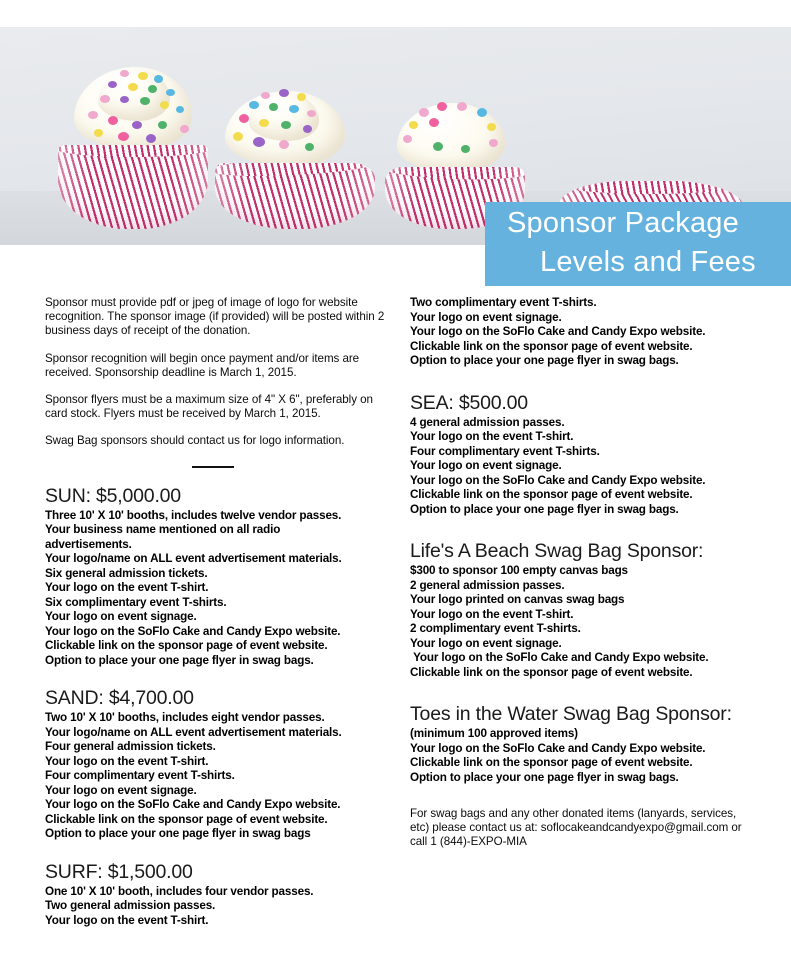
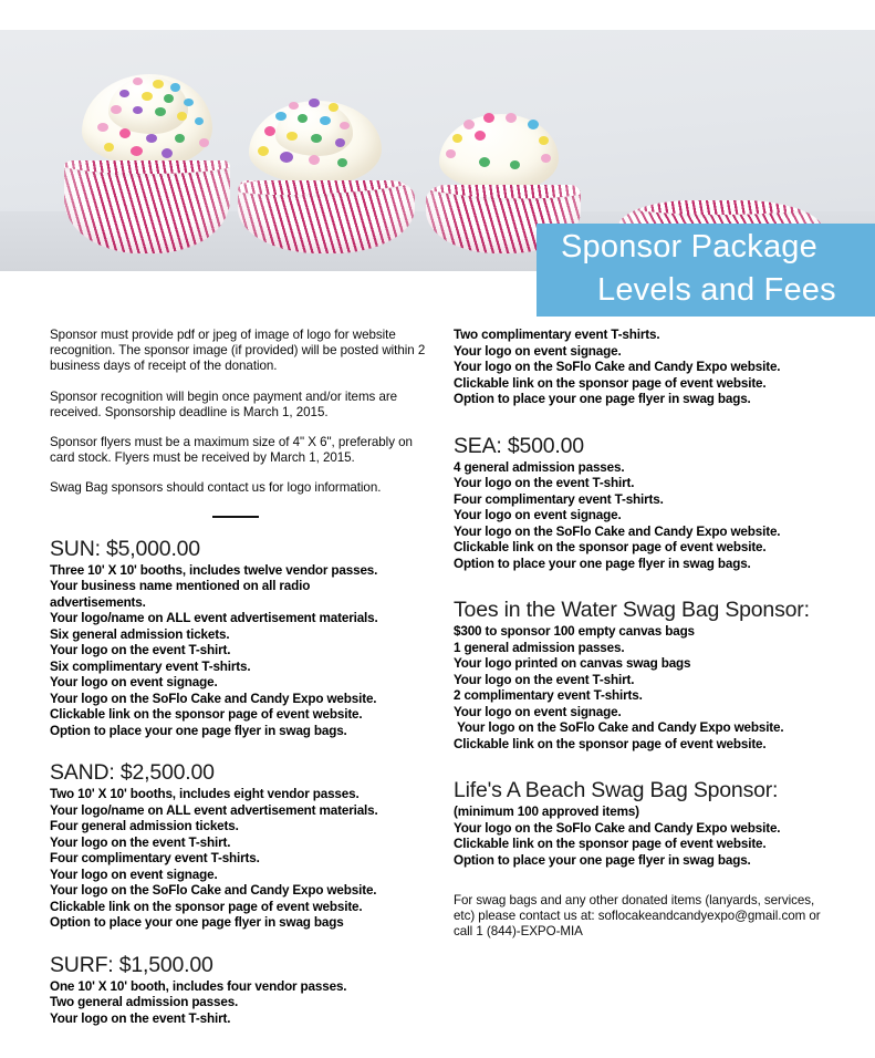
  Sponsor Package
  Levels and Fees
  Sponsor must provide pdf or jpeg of image of logo for website recognition. The sponsor image (if provided) will be posted within 2 business days of receipt of the donation.
  Sponsor recognition will begin once payment and/or items are received. Sponsorship deadline is March 1, 2015.
  Sponsor flyers must be a maximum size of 4" X 6", preferably on card stock. Flyers must be received by March 1, 2015.
  Swag Bag sponsors should contact us for logo information.
  SUN: $5,000.00
  Three 10' X 10' booths, includes twelve vendor passes.
  Your business name mentioned on all radio
  advertisements.
  Your logo/name on ALL event advertisement materials.
  Six general admission tickets.
  Your logo on the event T-shirt.
  Six complimentary event T-shirts.
  Your logo on event signage.
  Your logo on the SoFlo Cake and Candy Expo website.
  Clickable link on the sponsor page of event website.
  Option to place your one page flyer in swag bags.
- SAND: $4,700.00
+ SAND: $2,500.00
  Two 10' X 10' booths, includes eight vendor passes.
  Your logo/name on ALL event advertisement materials.
  Four general admission tickets.
  Your logo on the event T-shirt.
  Four complimentary event T-shirts.
  Your logo on event signage.
  Your logo on the SoFlo Cake and Candy Expo website.
  Clickable link on the sponsor page of event website.
  Option to place your one page flyer in swag bags
  SURF: $1,500.00
  One 10' X 10' booth, includes four vendor passes.
  Two general admission passes.
  Your logo on the event T-shirt.
  Two complimentary event T-shirts.
  Your logo on event signage.
  Your logo on the SoFlo Cake and Candy Expo website.
  Clickable link on the sponsor page of event website.
  Option to place your one page flyer in swag bags.
  SEA: $500.00
  4 general admission passes.
  Your logo on the event T-shirt.
  Four complimentary event T-shirts.
  Your logo on event signage.
  Your logo on the SoFlo Cake and Candy Expo website.
  Clickable link on the sponsor page of event website.
  Option to place your one page flyer in swag bags.
- Life's A Beach Swag Bag Sponsor:
+ Toes in the Water Swag Bag Sponsor:
  $300 to sponsor 100 empty canvas bags
- 2 general admission passes.
+ 1 general admission passes.
  Your logo printed on canvas swag bags
  Your logo on the event T-shirt.
  2 complimentary event T-shirts.
  Your logo on event signage.
  Your logo on the SoFlo Cake and Candy Expo website.
  Clickable link on the sponsor page of event website.
- Toes in the Water Swag Bag Sponsor:
+ Life's A Beach Swag Bag Sponsor:
  (minimum 100 approved items)
  Your logo on the SoFlo Cake and Candy Expo website.
  Clickable link on the sponsor page of event website.
  Option to place your one page flyer in swag bags.
  For swag bags and any other donated items (lanyards, services, etc) please contact us at: soflocakeandcandyexpo@gmail.com or call 1 (844)-EXPO-MIA
